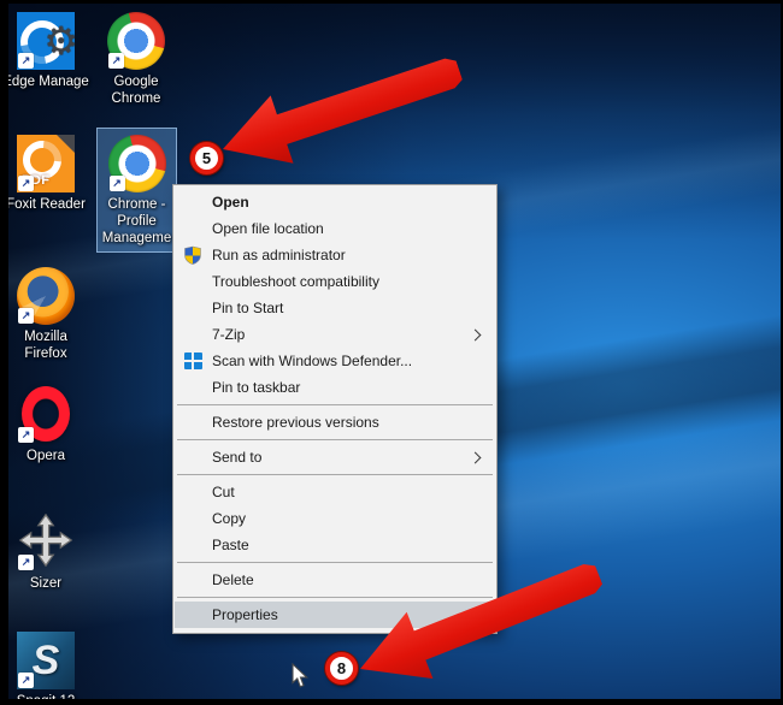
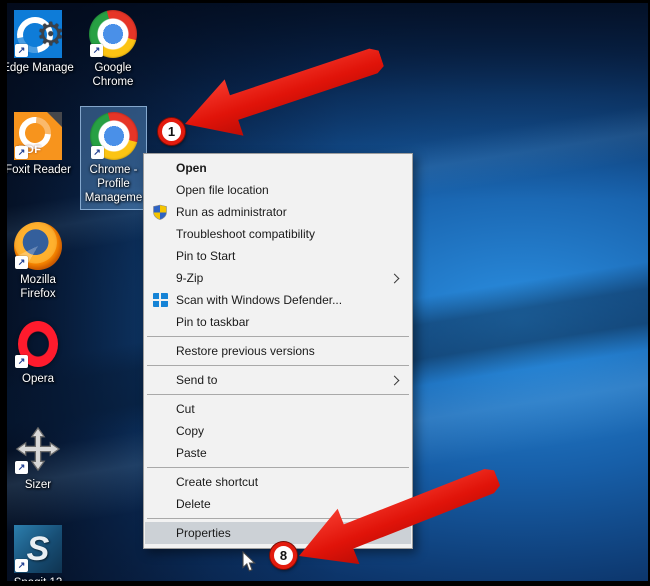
  ⚙
  ↗
  dge Manage
  ↗
  Google Chrome
  ↗
  Foxit Reader
  ↗
  Chrome - Profile Manageme
  ↗
  Mozilla Firefox
  ↗
  Opera
  ↗
  Sizer
  S
  ↗
  Open
  Open file location
  Run as administrator
  Troubleshoot compatibility
  Pin to Start
- 7-Zip
+ 9-Zip
  Scan with Windows Defender...
  Pin to taskbar
  Restore previous versions
  Send to
  Cut
  Copy
  Paste
+ Create shortcut
  Delete
  Properties
- 5
+ 1
  8
